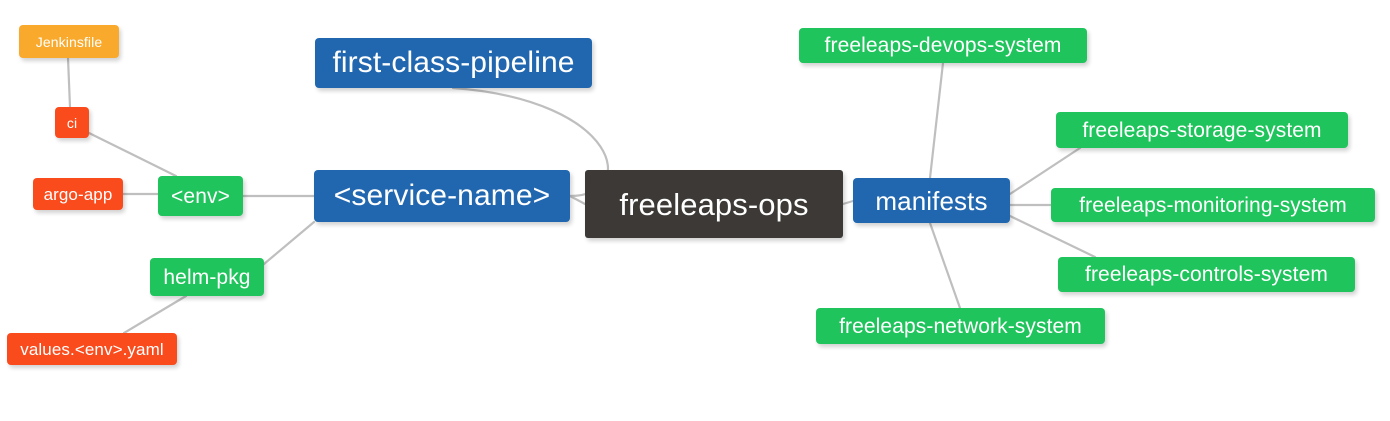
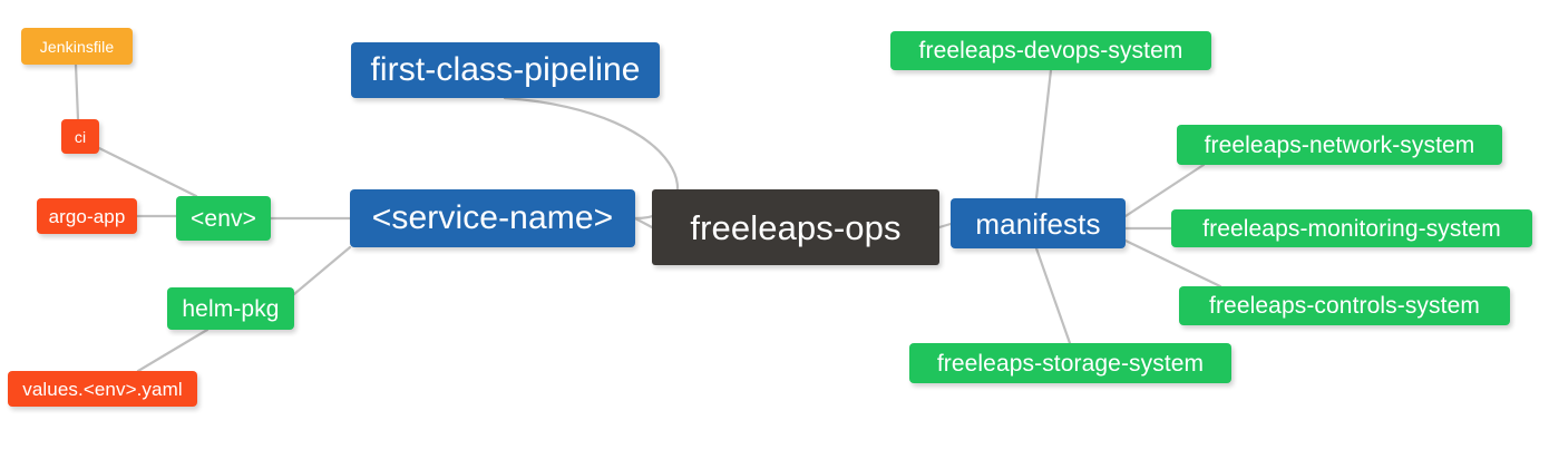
  freeleaps-ops
  <service-name>
  manifests
  first-class-pipeline
  <env>
  helm-pkg
  ci
  Jenkinsfile
  argo-app
  values.<env>.yaml
  freeleaps-devops-system
- freeleaps-storage-system
+ freeleaps-network-system
  freeleaps-monitoring-system
  freeleaps-controls-system
- freeleaps-network-system
+ freeleaps-storage-system
